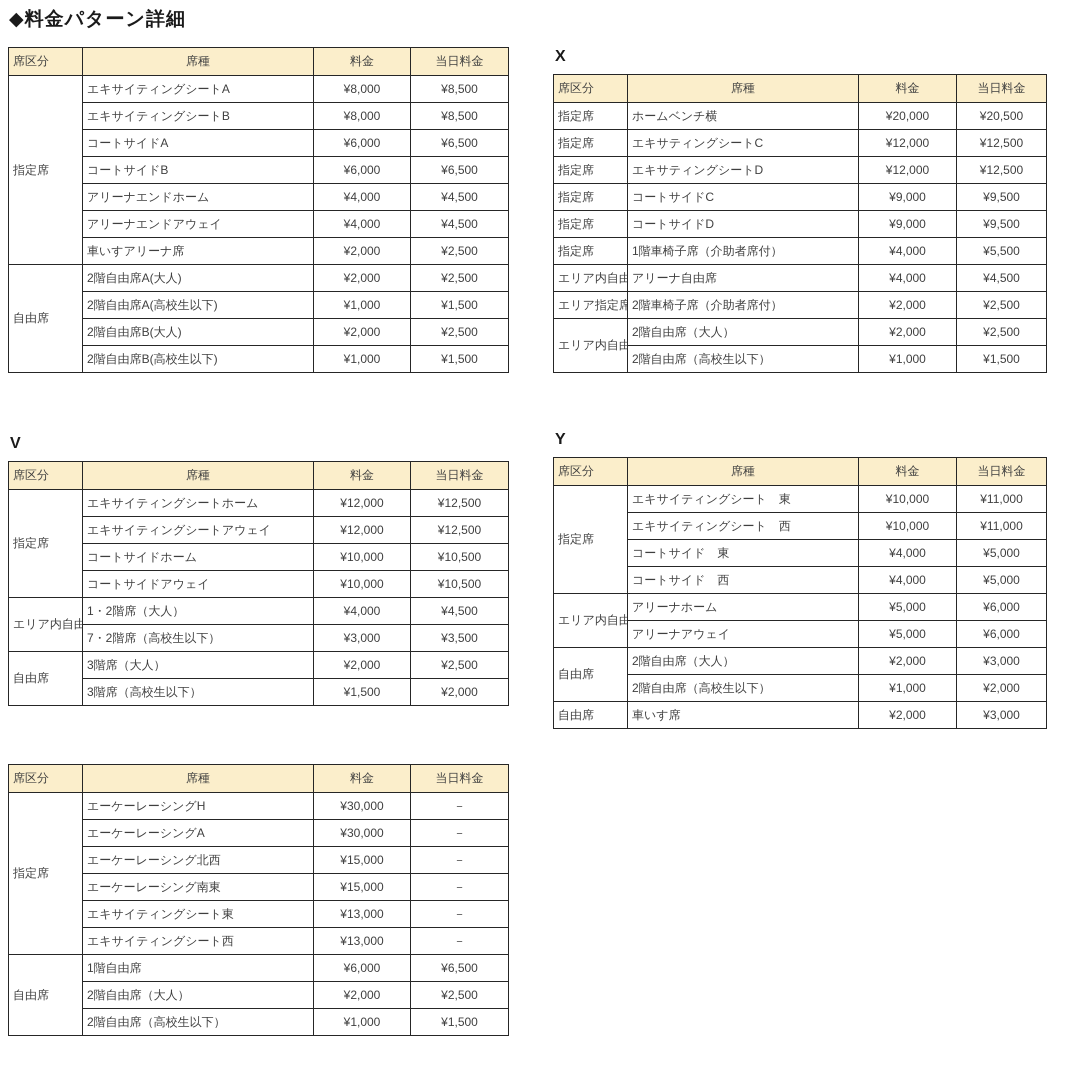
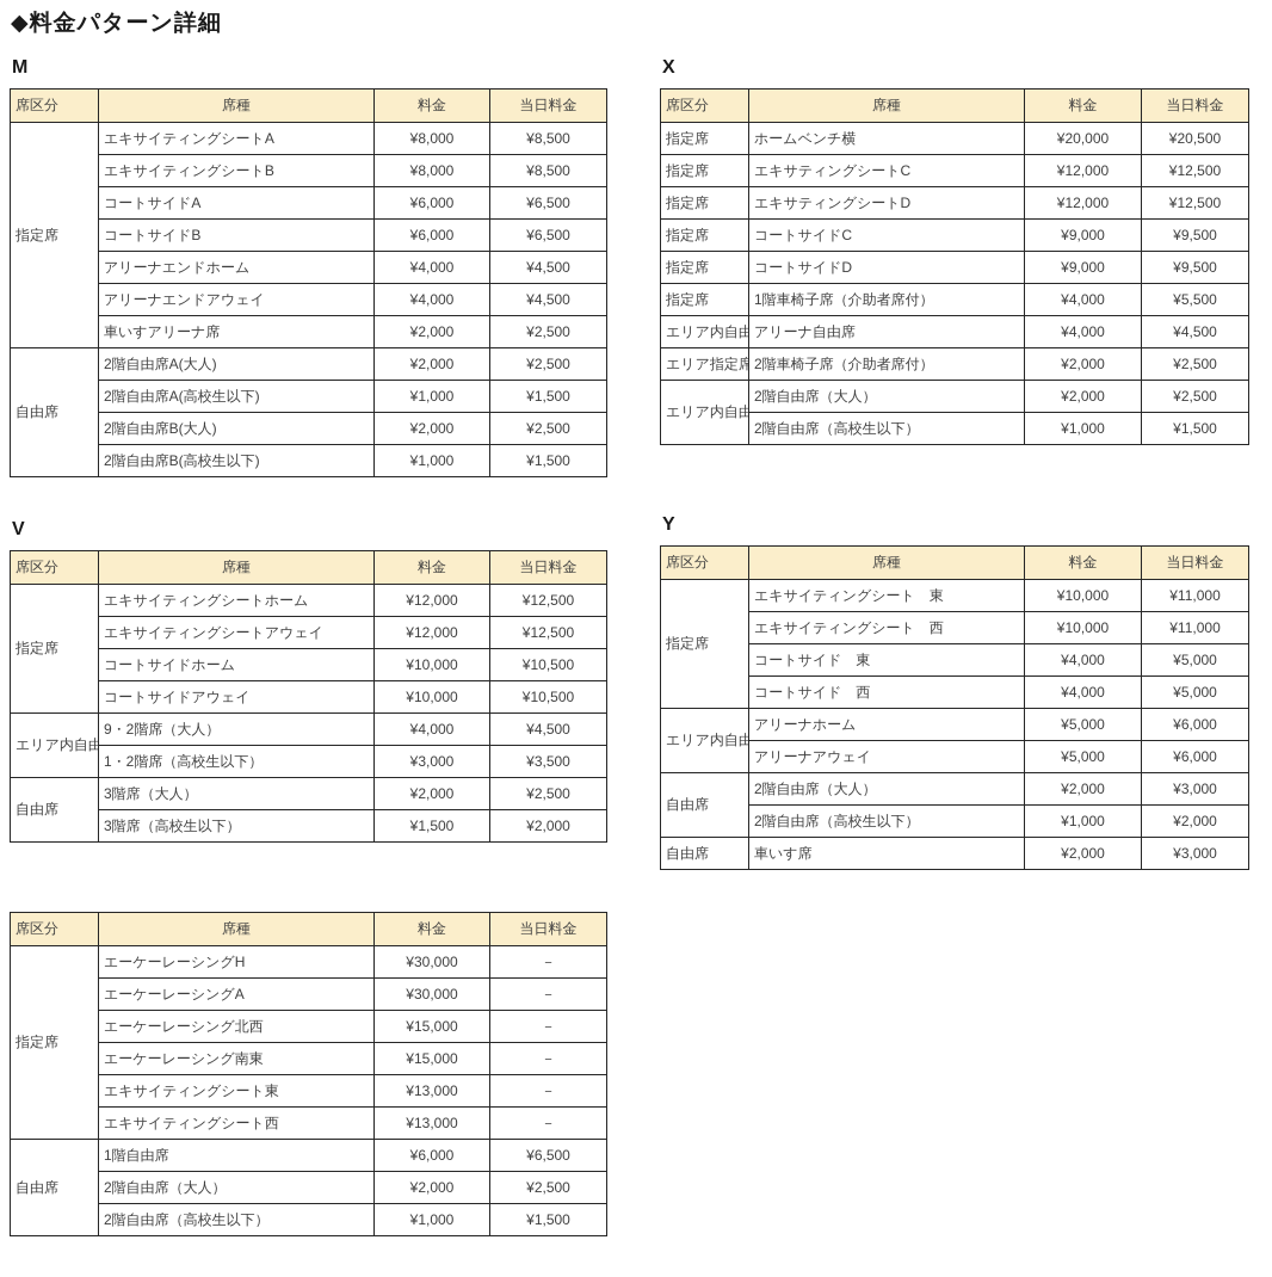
  ◆料金パターン詳細
+ M
  席区分	席種	料金	当日料金
  指定席	エキサイティングシートA	¥8,000	¥8,500
  エキサイティングシートB	¥8,000	¥8,500
  コートサイドA	¥6,000	¥6,500
  コートサイドB	¥6,000	¥6,500
  アリーナエンドホーム	¥4,000	¥4,500
  アリーナエンドアウェイ	¥4,000	¥4,500
  車いすアリーナ席	¥2,000	¥2,500
  自由席	2階自由席A(大人)	¥2,000	¥2,500
  2階自由席A(高校生以下)	¥1,000	¥1,500
  2階自由席B(大人)	¥2,000	¥2,500
  2階自由席B(高校生以下)	¥1,000	¥1,500
  X
  席区分	席種	料金	当日料金
  指定席	ホームベンチ横	¥20,000	¥20,500
  指定席	エキサティングシートC	¥12,000	¥12,500
  指定席	エキサティングシートD	¥12,000	¥12,500
  指定席	コートサイドC	¥9,000	¥9,500
  指定席	コートサイドD	¥9,000	¥9,500
  指定席	1階車椅子席（介助者席付）	¥4,000	¥5,500
  エリア内自由	アリーナ自由席	¥4,000	¥4,500
  エリア指定席	2階車椅子席（介助者席付）	¥2,000	¥2,500
  エリア内自由	2階自由席（大人）	¥2,000	¥2,500
  2階自由席（高校生以下）	¥1,000	¥1,500
  V
  席区分	席種	料金	当日料金
  指定席	エキサイティングシートホーム	¥12,000	¥12,500
  エキサイティングシートアウェイ	¥12,000	¥12,500
  コートサイドホーム	¥10,000	¥10,500
  コートサイドアウェイ	¥10,000	¥10,500
- エリア内自由	1・2階席（大人）	¥4,000	¥4,500
+ エリア内自由	9・2階席（大人）	¥4,000	¥4,500
- 7・2階席（高校生以下）	¥3,000	¥3,500
+ 1・2階席（高校生以下）	¥3,000	¥3,500
  自由席	3階席（大人）	¥2,000	¥2,500
  3階席（高校生以下）	¥1,500	¥2,000
  Y
  席区分	席種	料金	当日料金
  指定席	エキサイティングシート 東	¥10,000	¥11,000
  エキサイティングシート 西	¥10,000	¥11,000
  コートサイド 東	¥4,000	¥5,000
  コートサイド 西	¥4,000	¥5,000
  エリア内自由	アリーナホーム	¥5,000	¥6,000
  アリーナアウェイ	¥5,000	¥6,000
  自由席	2階自由席（大人）	¥2,000	¥3,000
  2階自由席（高校生以下）	¥1,000	¥2,000
  自由席	車いす席	¥2,000	¥3,000
  席区分	席種	料金	当日料金
  指定席	エーケーレーシングH	¥30,000	－
  エーケーレーシングA	¥30,000	－
  エーケーレーシング北西	¥15,000	－
  エーケーレーシング南東	¥15,000	－
  エキサイティングシート東	¥13,000	－
  エキサイティングシート西	¥13,000	－
  自由席	1階自由席	¥6,000	¥6,500
  2階自由席（大人）	¥2,000	¥2,500
  2階自由席（高校生以下）	¥1,000	¥1,500
